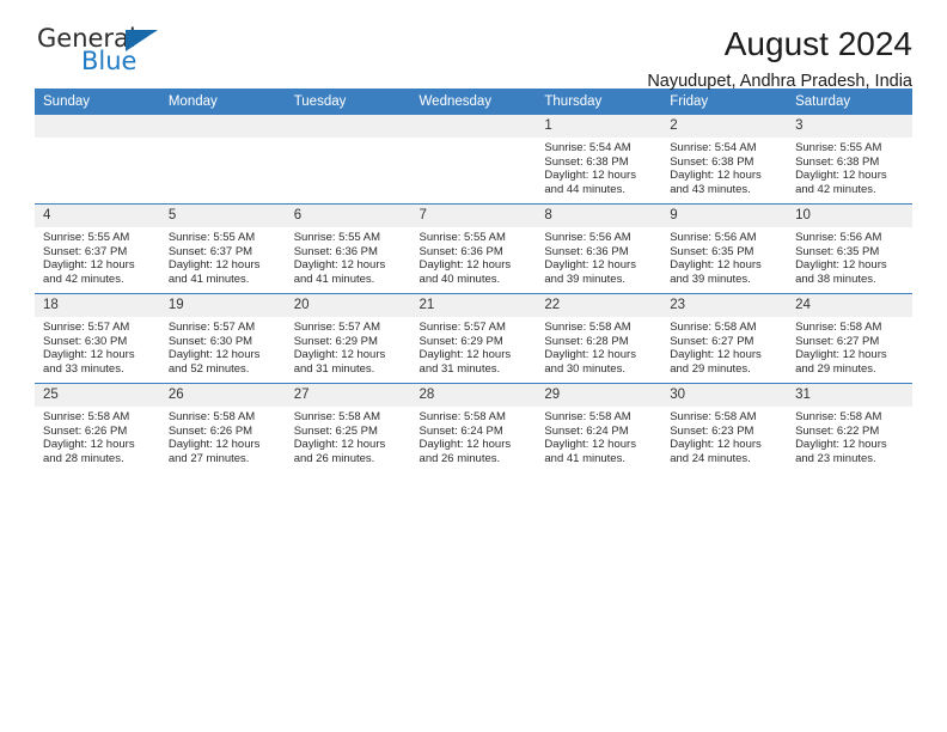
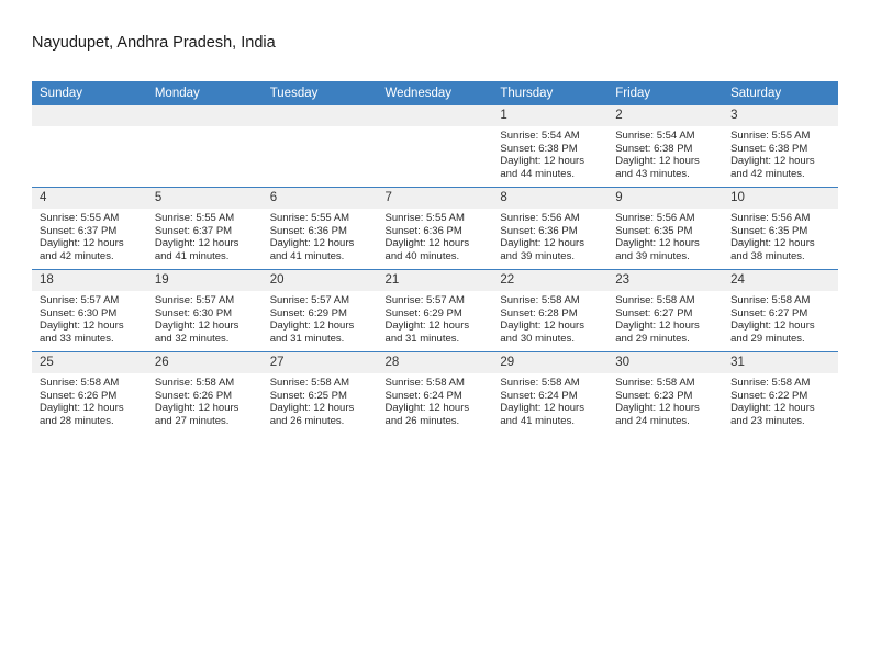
- General
- Blue
- August 2024
  Nayudupet, Andhra Pradesh, India
  Sunday	Monday	Tuesday	Wednesday	Thursday	Friday	Saturday
  				1Sunrise: 5:54 AMSunset: 6:38 PMDaylight: 12 hoursand 44 minutes.	2Sunrise: 5:54 AMSunset: 6:38 PMDaylight: 12 hoursand 43 minutes.	3Sunrise: 5:55 AMSunset: 6:38 PMDaylight: 12 hoursand 42 minutes.
  4Sunrise: 5:55 AMSunset: 6:37 PMDaylight: 12 hoursand 42 minutes.	5Sunrise: 5:55 AMSunset: 6:37 PMDaylight: 12 hoursand 41 minutes.	6Sunrise: 5:55 AMSunset: 6:36 PMDaylight: 12 hoursand 41 minutes.	7Sunrise: 5:55 AMSunset: 6:36 PMDaylight: 12 hoursand 40 minutes.	8Sunrise: 5:56 AMSunset: 6:36 PMDaylight: 12 hoursand 39 minutes.	9Sunrise: 5:56 AMSunset: 6:35 PMDaylight: 12 hoursand 39 minutes.	10Sunrise: 5:56 AMSunset: 6:35 PMDaylight: 12 hoursand 38 minutes.
- 18Sunrise: 5:57 AMSunset: 6:30 PMDaylight: 12 hoursand 33 minutes.	19Sunrise: 5:57 AMSunset: 6:30 PMDaylight: 12 hoursand 52 minutes.	20Sunrise: 5:57 AMSunset: 6:29 PMDaylight: 12 hoursand 31 minutes.	21Sunrise: 5:57 AMSunset: 6:29 PMDaylight: 12 hoursand 31 minutes.	22Sunrise: 5:58 AMSunset: 6:28 PMDaylight: 12 hoursand 30 minutes.	23Sunrise: 5:58 AMSunset: 6:27 PMDaylight: 12 hoursand 29 minutes.	24Sunrise: 5:58 AMSunset: 6:27 PMDaylight: 12 hoursand 29 minutes.
+ 18Sunrise: 5:57 AMSunset: 6:30 PMDaylight: 12 hoursand 33 minutes.	19Sunrise: 5:57 AMSunset: 6:30 PMDaylight: 12 hoursand 32 minutes.	20Sunrise: 5:57 AMSunset: 6:29 PMDaylight: 12 hoursand 31 minutes.	21Sunrise: 5:57 AMSunset: 6:29 PMDaylight: 12 hoursand 31 minutes.	22Sunrise: 5:58 AMSunset: 6:28 PMDaylight: 12 hoursand 30 minutes.	23Sunrise: 5:58 AMSunset: 6:27 PMDaylight: 12 hoursand 29 minutes.	24Sunrise: 5:58 AMSunset: 6:27 PMDaylight: 12 hoursand 29 minutes.
  25Sunrise: 5:58 AMSunset: 6:26 PMDaylight: 12 hoursand 28 minutes.	26Sunrise: 5:58 AMSunset: 6:26 PMDaylight: 12 hoursand 27 minutes.	27Sunrise: 5:58 AMSunset: 6:25 PMDaylight: 12 hoursand 26 minutes.	28Sunrise: 5:58 AMSunset: 6:24 PMDaylight: 12 hoursand 26 minutes.	29Sunrise: 5:58 AMSunset: 6:24 PMDaylight: 12 hoursand 41 minutes.	30Sunrise: 5:58 AMSunset: 6:23 PMDaylight: 12 hoursand 24 minutes.	31Sunrise: 5:58 AMSunset: 6:22 PMDaylight: 12 hoursand 23 minutes.
